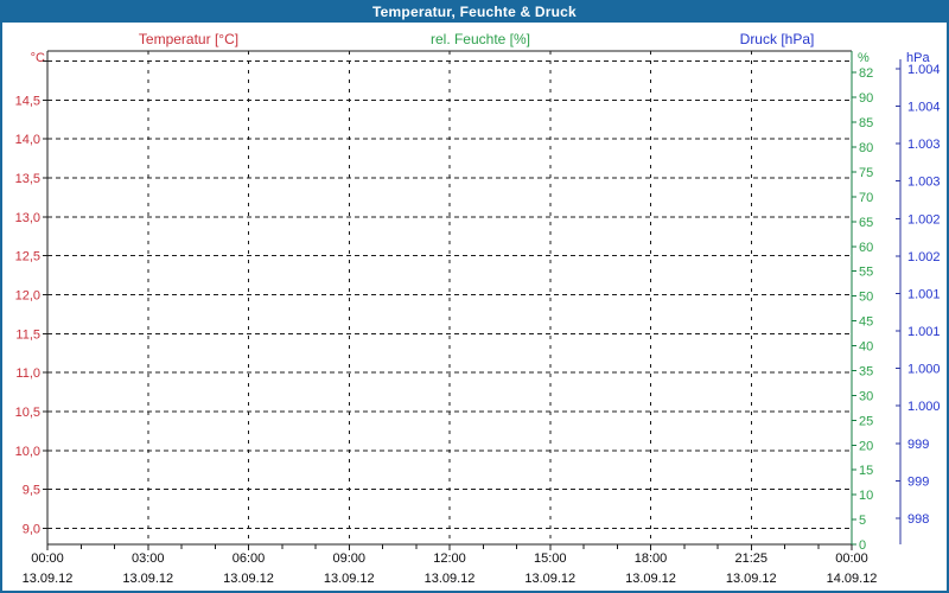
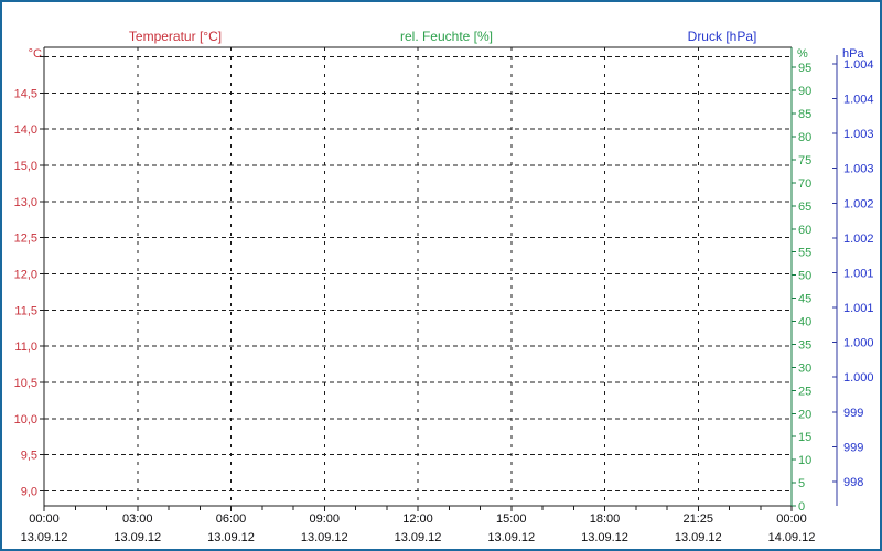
- Temperatur, Feuchte & Druck
  Temperatur [°C]
  rel. Feuchte [%]
  Druck [hPa]
  °C
  %
  hPa
  14,5
  14,0
- 13,5
+ 15,0
  13,0
  12,5
  12,0
  11,5
  11,0
  10,5
  10,0
  9,5
  9,0
- 82
+ 95
  90
  85
  80
  75
  70
  65
  60
  55
  50
  45
  40
  35
  30
  25
  20
  15
  10
  5
  0
  1.004
  1.004
  1.003
  1.003
  1.002
  1.002
  1.001
  1.001
  1.000
  1.000
  999
  999
  998
  00:00
  13.09.12
  03:00
  13.09.12
  06:00
  13.09.12
  09:00
  13.09.12
  12:00
  13.09.12
  15:00
  13.09.12
  18:00
  13.09.12
  21:25
  13.09.12
  00:00
  14.09.12
